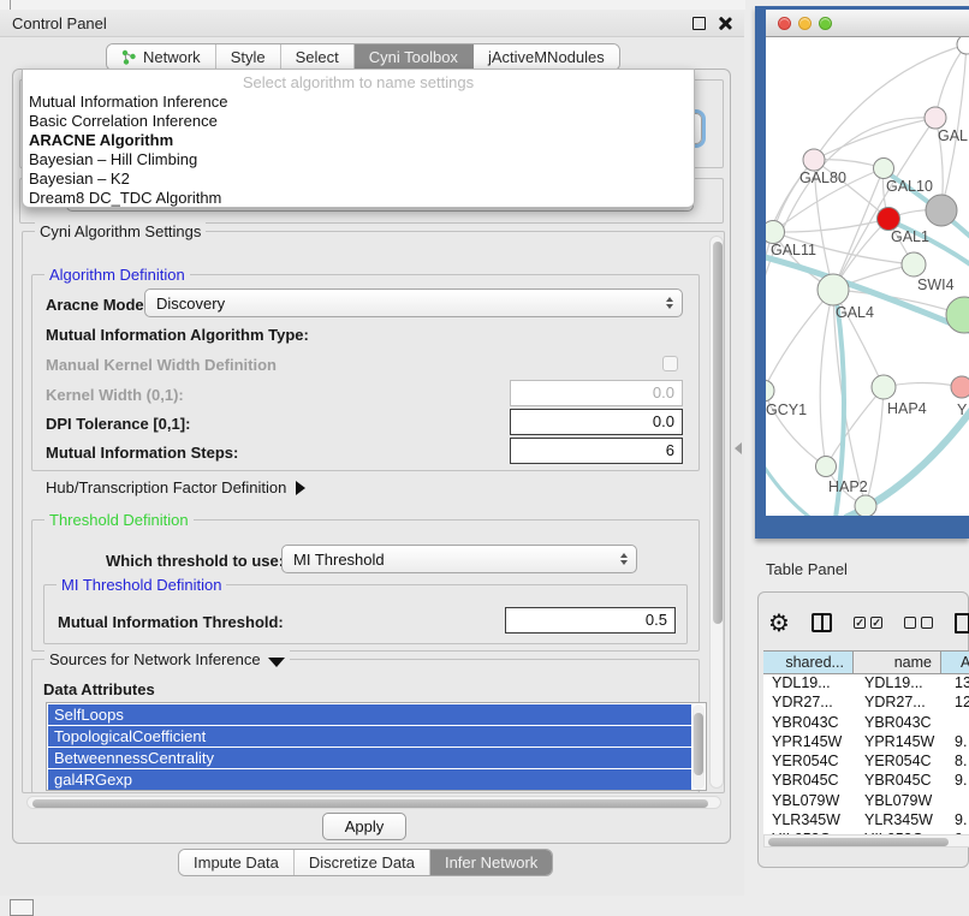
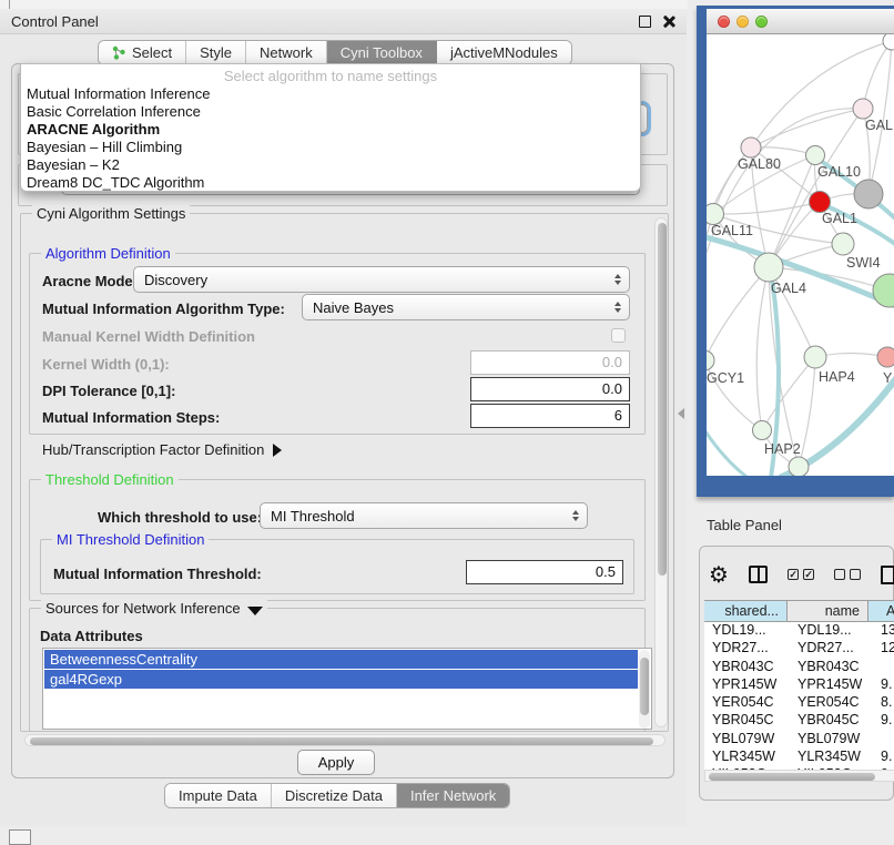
  Control Panel
- Network
+ Select
  Style
- Select
+ Network
  Cyni Toolbox
  jActiveMNodules
  Select algorithm to name settings
  Mutual Information Inference
  Basic Correlation Inference
  ARACNE Algorithm
  Bayesian – Hill Climbing
  Bayesian – K2
  Dream8 DC_TDC Algorithm
  Cyni Algorithm Settings
  Algorithm Definition
  Aracne Mode
  Discovery
  Mutual Information Algorithm Type:
+ Naive Bayes
  Manual Kernel Width Definition
  Kernel Width (0,1):
  0.0
  DPI Tolerance [0,1]:
  0.0
  Mutual Information Steps:
  6
  Hub/Transcription Factor Definition
  Threshold Definition
  Which threshold to use
  MI Threshold
  MI Threshold Definition
  Mutual Information Threshold:
  0.5
  Sources for Network Inference
  Data Attributes
- SelfLoops
- TopologicalCoefficient
  BetweennessCentrality
  gal4RGexp
  Apply
  Impute Data
  Discretize Data
  Infer Network
  GAL
  GAL80
  GAL10
  GAL1
  GAL11
  SWI4
  GAL4
  GCY1
  HAP4
  Y
  HAP2
  Table Panel
  ⚙
  ✓
  ✓
  shared...
  name
  A
  YDL19...
  YDL19...
  13
  YDR27...
  YDR27...
  12
  YBR043C
  YBR043C
  YPR145W
  YPR145W
  9.
  YER054C
  YER054C
  8.
  YBR045C
  YBR045C
  9.
  YBL079W
  YBL079W
  YLR345W
  YLR345W
  9.
